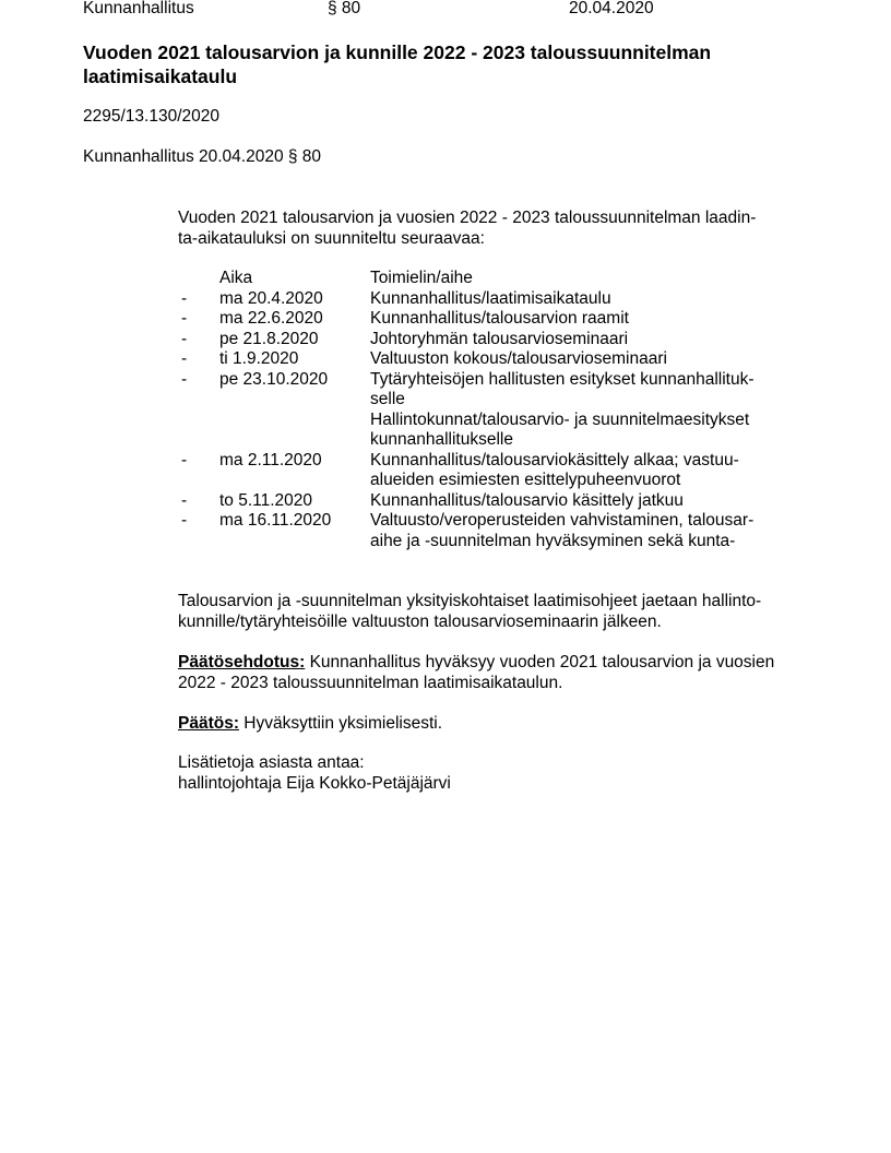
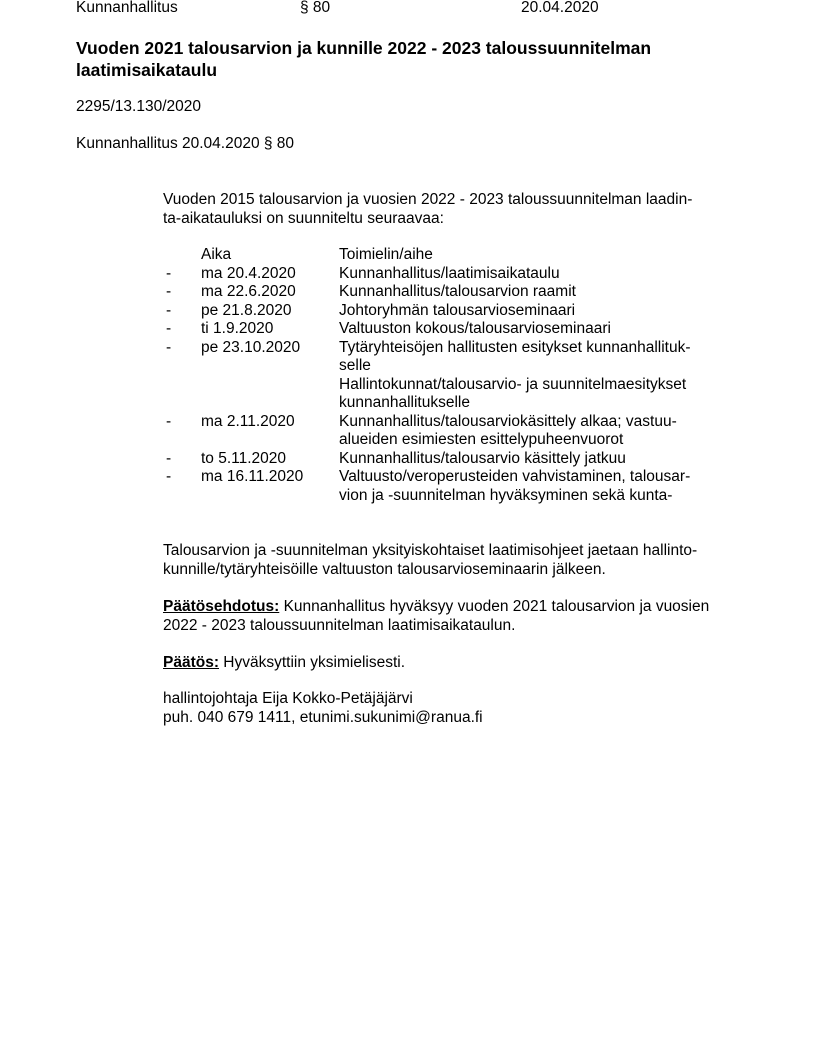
  Kunnanhallitus
  § 80
  20.04.2020
  Vuoden 2021 talousarvion ja kunnille 2022 - 2023 taloussuunnitelman
  laatimisaikataulu
  2295/13.130/2020
  Kunnanhallitus 20.04.2020 § 80
- Vuoden 2021 talousarvion ja vuosien 2022 - 2023 taloussuunnitelman laadin-
+ Vuoden 2015 talousarvion ja vuosien 2022 - 2023 taloussuunnitelman laadin-
  ta-aikatauluksi on suunniteltu seuraavaa:
  Aika
  Toimielin/aihe
  -
  ma 20.4.2020
  Kunnanhallitus/laatimisaikataulu
  -
  ma 22.6.2020
  Kunnanhallitus/talousarvion raamit
  -
  pe 21.8.2020
  Johtoryhmän talousarvioseminaari
  -
  ti 1.9.2020
  Valtuuston kokous/talousarvioseminaari
  -
  pe 23.10.2020
  Tytäryhteisöjen hallitusten esitykset kunnanhallituk-
  selle
  Hallintokunnat/talousarvio- ja suunnitelmaesitykset
  kunnanhallitukselle
  -
  ma 2.11.2020
  Kunnanhallitus/talousarviokäsittely alkaa; vastuu-
  alueiden esimiesten esittelypuheenvuorot
  -
  to 5.11.2020
  Kunnanhallitus/talousarvio käsittely jatkuu
  -
  ma 16.11.2020
  Valtuusto/veroperusteiden vahvistaminen, talousar-
- aihe ja -suunnitelman hyväksyminen sekä kunta-
+ vion ja -suunnitelman hyväksyminen sekä kunta-
  Talousarvion ja -suunnitelman yksityiskohtaiset laatimisohjeet jaetaan hallinto-
  kunnille/tytäryhteisöille valtuuston talousarvioseminaarin jälkeen.
  Päätösehdotus: Kunnanhallitus hyväksyy vuoden 2021 talousarvion ja vuosien
  2022 - 2023 taloussuunnitelman laatimisaikataulun.
  Päätös: Hyväksyttiin yksimielisesti.
- Lisätietoja asiasta antaa:
  hallintojohtaja Eija Kokko-Petäjäjärvi
+ puh. 040 679 1411, etunimi.sukunimi@ranua.fi
